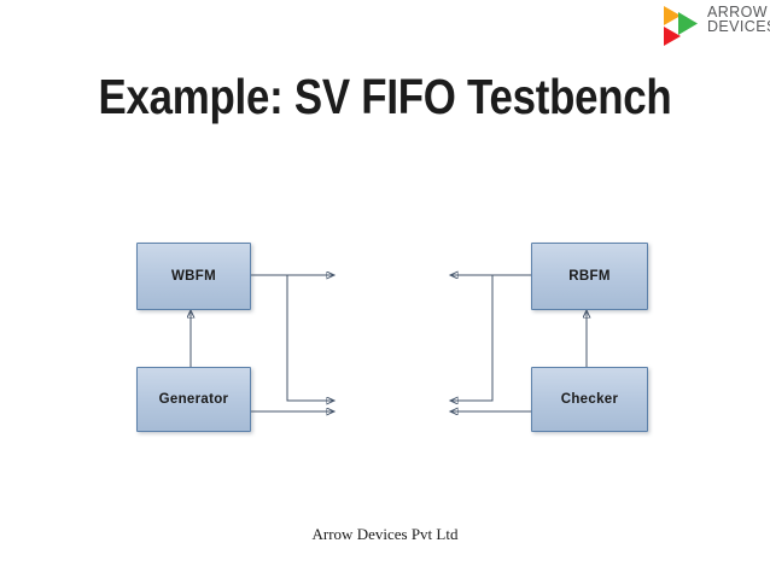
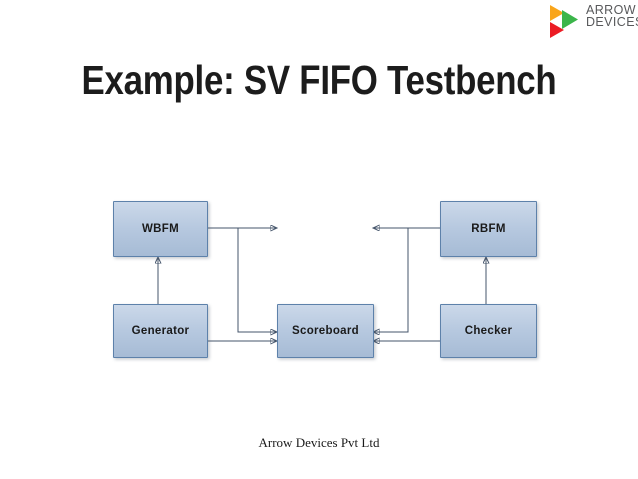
  ARROW
  DEVICE
  Example: SV FIFO Testbench
  WBFM
  RBFM
  Generator
+ Scoreboard
  Checker
  Arrow Devices Pvt Ltd
